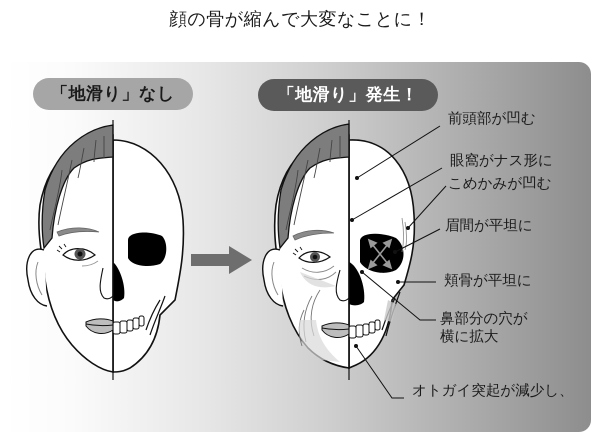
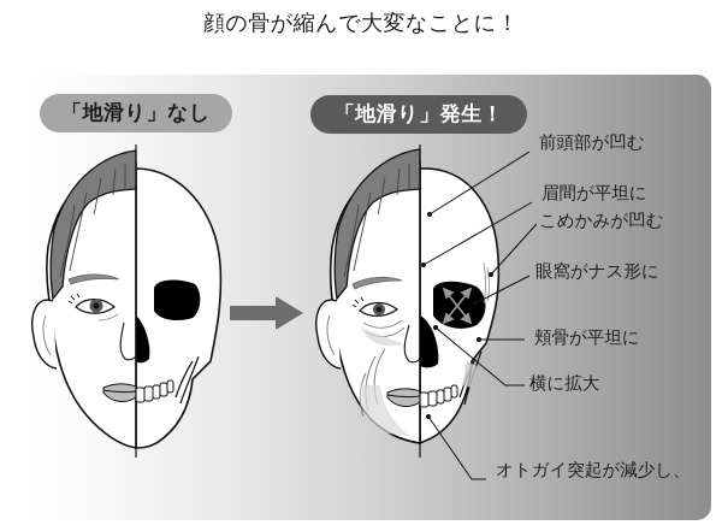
  顔の骨が縮んで大変なことに！
  「地滑り」なし
  「地滑り」発生！
  前頭部が凹む
- 眼窩がナス形に
+ 眉間が平坦に
  こめかみが凹む
- 眉間が平坦に
+ 眼窩がナス形に
  頬骨が平坦に
- 鼻部分の穴が
  横に拡大
  オトガイ突起が減少し、
